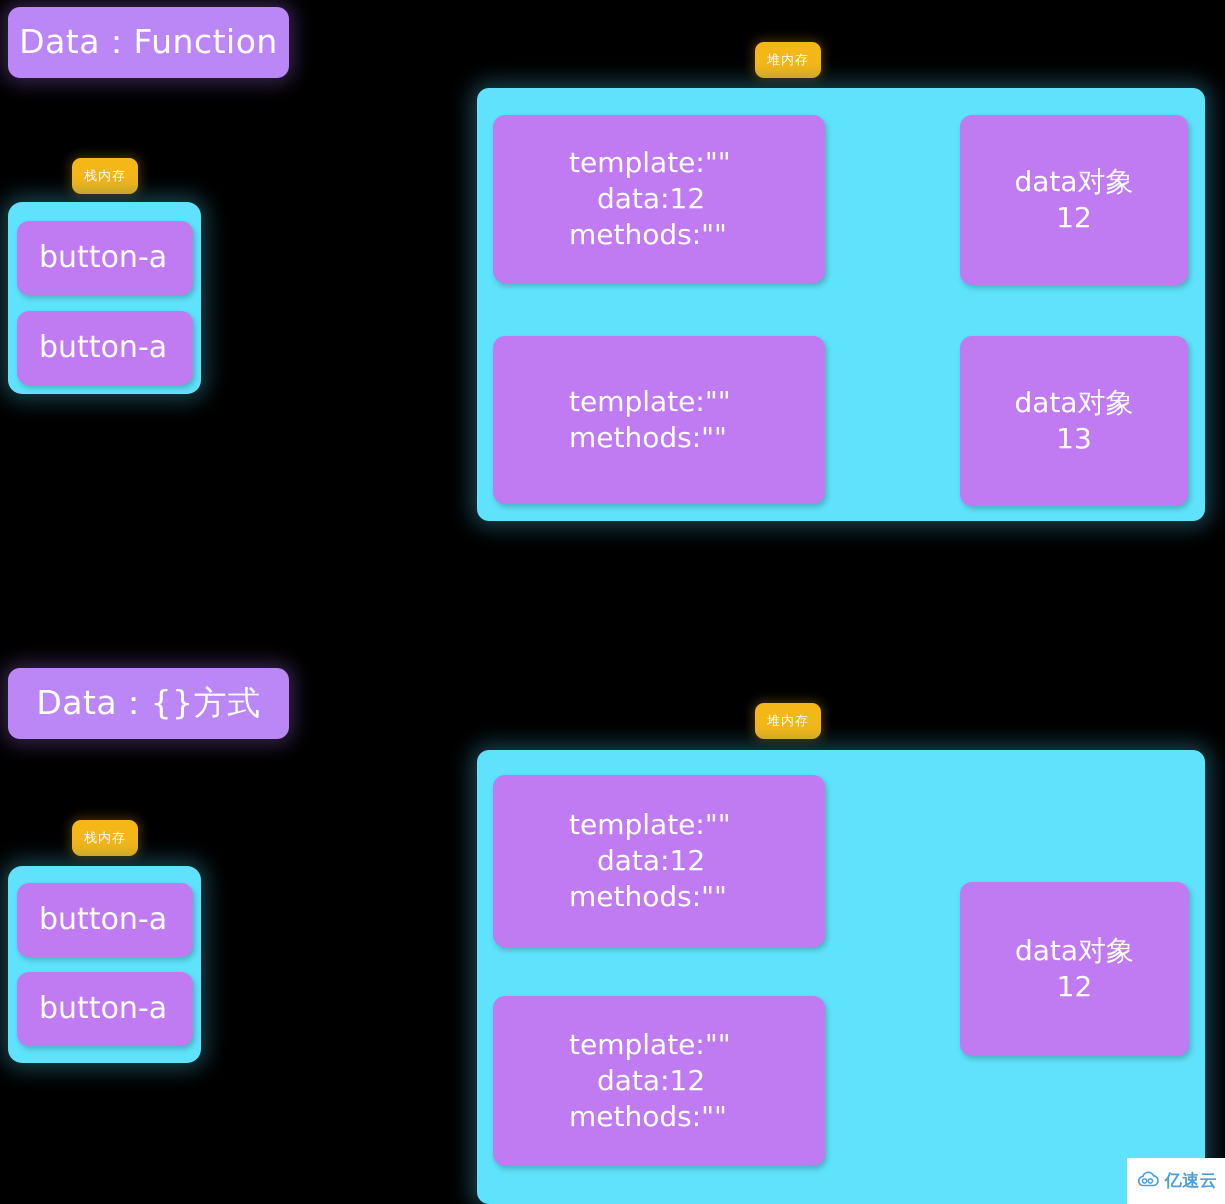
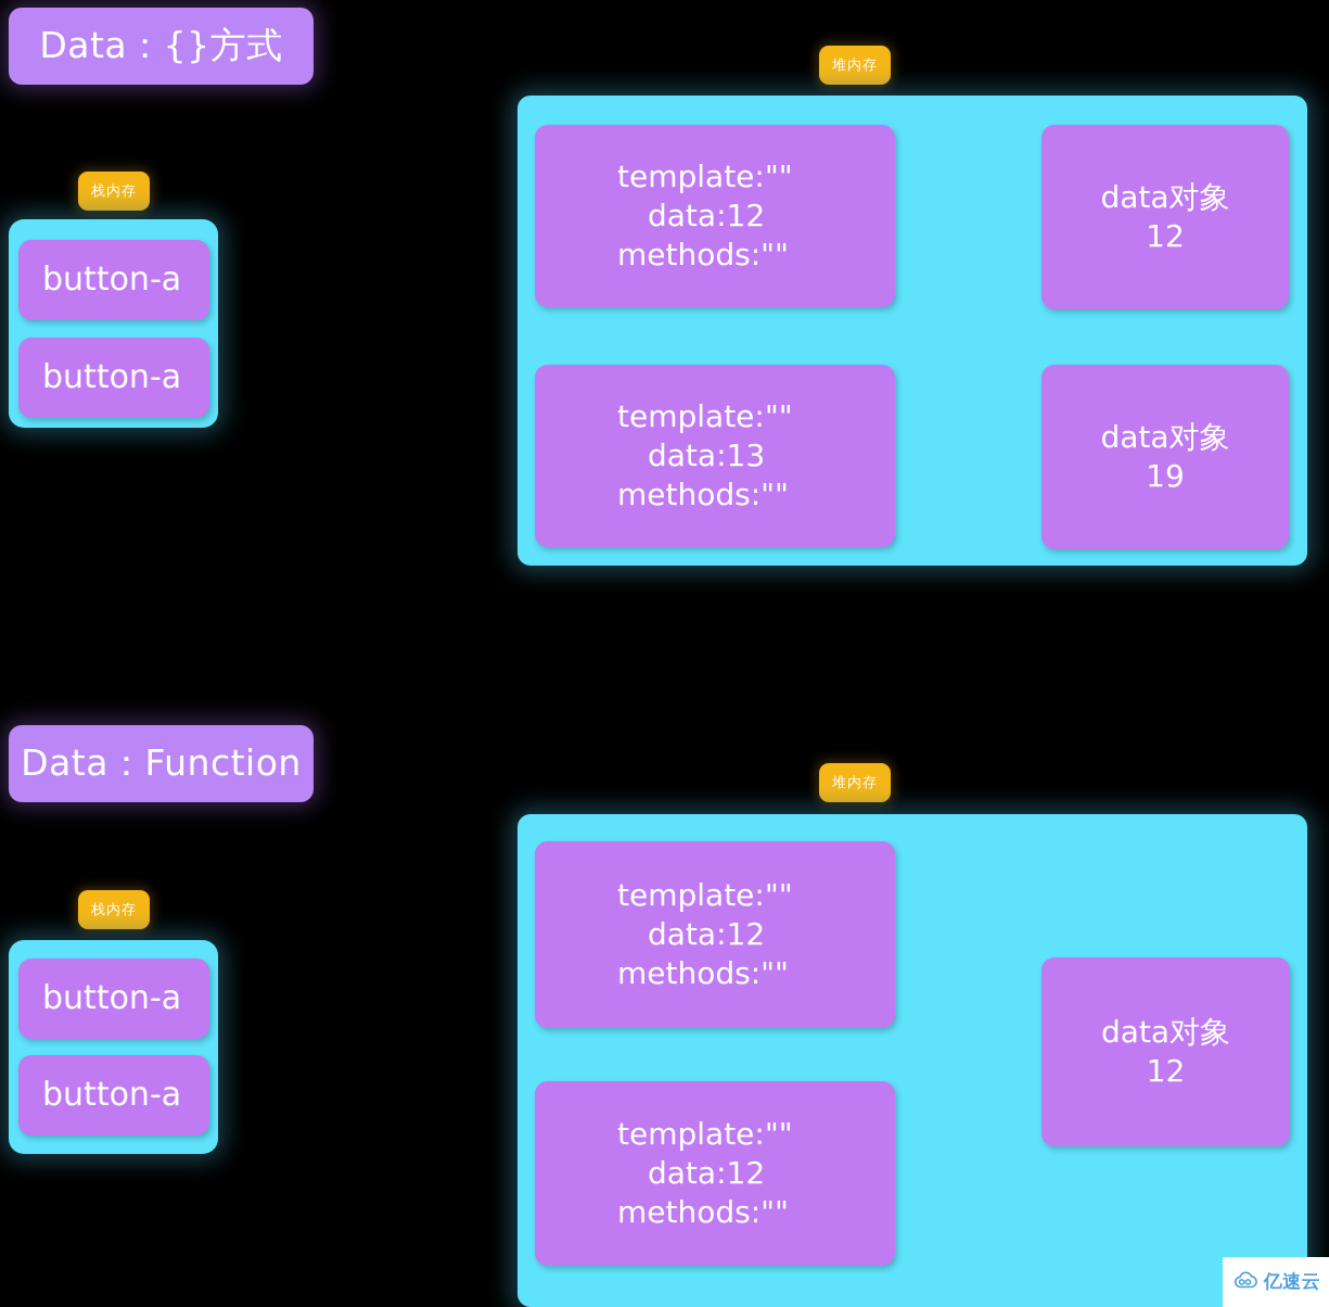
- Data：Function
+ Data：{}方式
  栈内存
  button-a
  button-a
  堆内存
  template:""
  data:12
  methods:""
  template:""
+ data:13
  methods:""
  data对象
  12
  data对象
- 13
+ 19
- Data：{}方式
+ Data：Function
  栈内存
  button-a
  button-a
  堆内存
  template:""
  data:12
  methods:""
  template:""
  data:12
  methods:""
  data对象
  12
  亿速云
